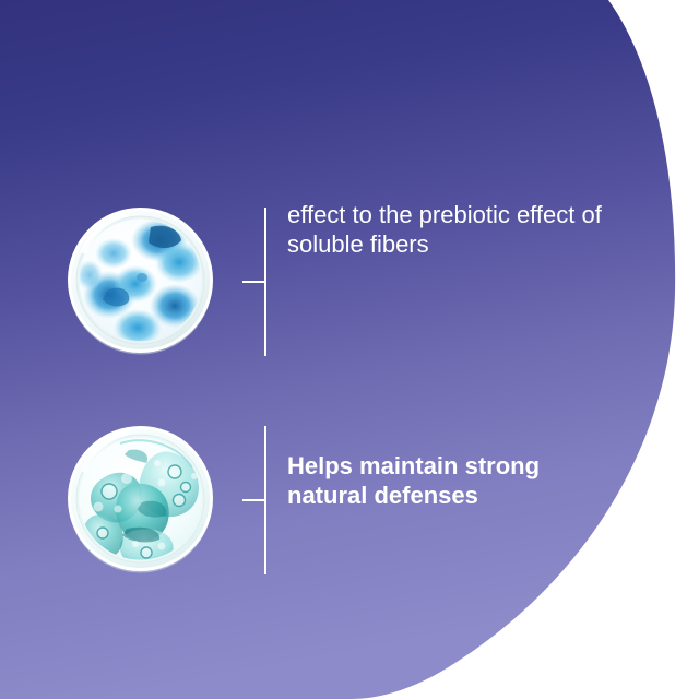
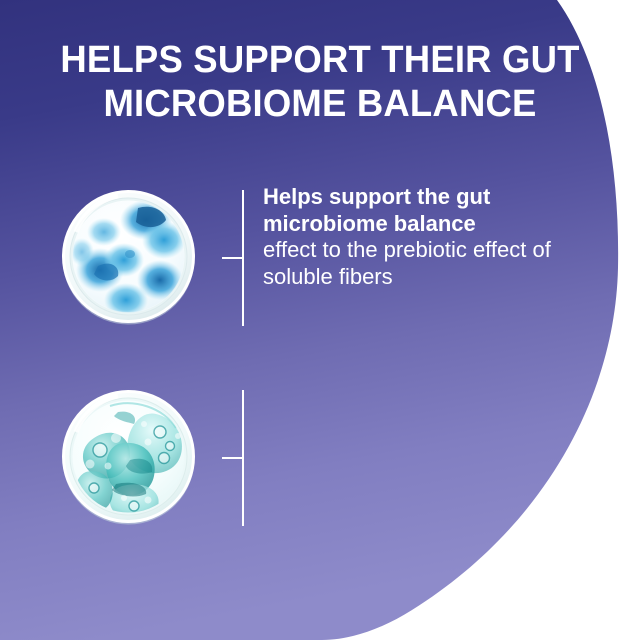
+ HELPS SUPPORT THEIR GUT
+ MICROBIOME BALANCE
+ Helps support the gut microbiome balance
  effect to the prebiotic effect of soluble fibers
- Helps maintain strong natural defenses
